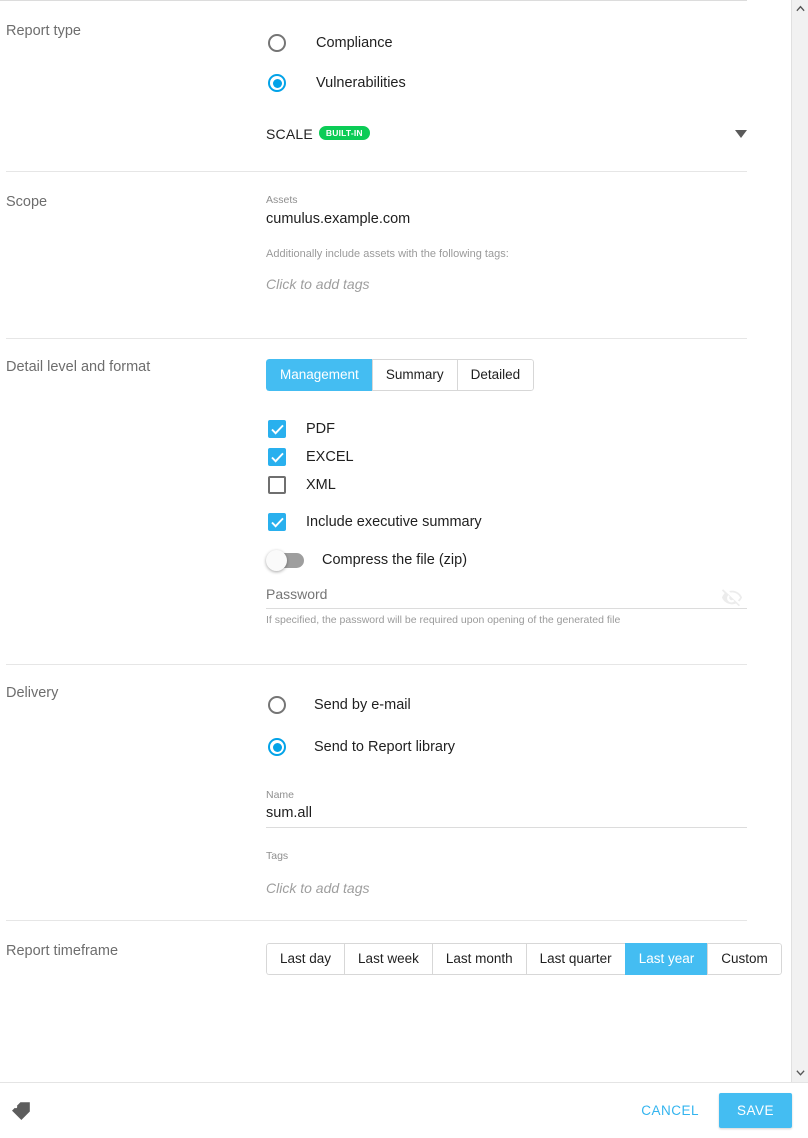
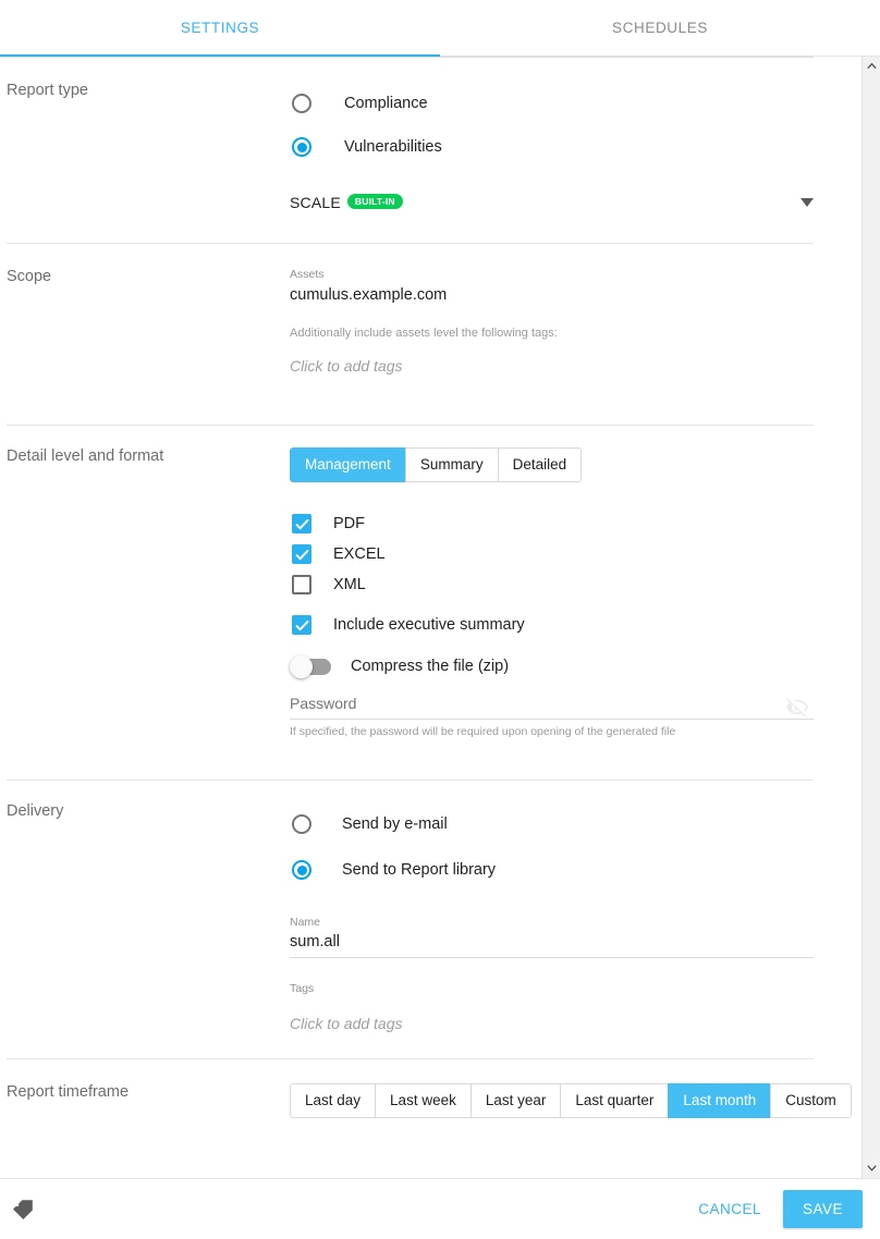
+ SETTINGS
+ SCHEDULES
  Report type
  Compliance
  Vulnerabilities
  SCALE
  BUILT-IN
  Scope
  Assets
  cumulus.example.com
- Additionally include assets with the following tags:
+ Additionally include assets level the following tags:
  Click to add tags
  Detail level and format
  Management
  Summary
  Detailed
  PDF
  EXCEL
  XML
  Include executive summary
  Compress the file (zip)
  Password
  If specified, the password will be required upon opening of the generated file
  Delivery
  Send by e-mail
  Send to Report library
  Name
  sum.all
  Tags
  Click to add tags
  Report timeframe
  Last day
  Last week
- Last month
+ Last year
  Last quarter
- Last year
+ Last month
  Custom
  CANCEL
  SAVE
